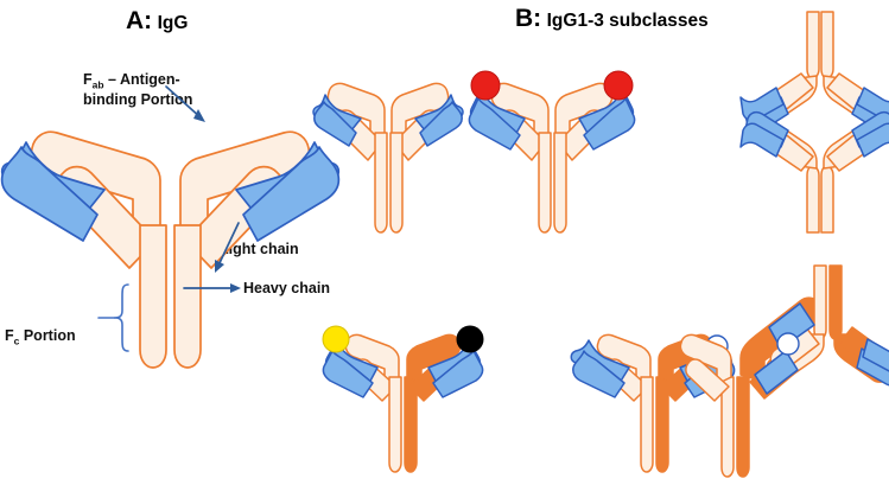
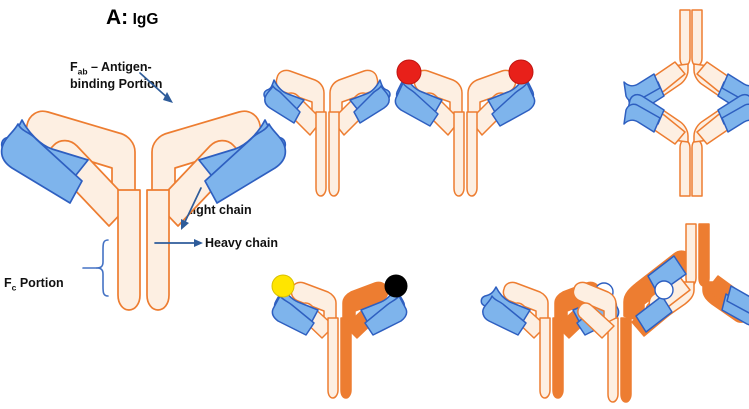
  A: IgG
  Fab – Antigen-
  binding Portin
  ight chain
  Heavy chain
  Fc Portion
- B: IgG1-3 subclasses
